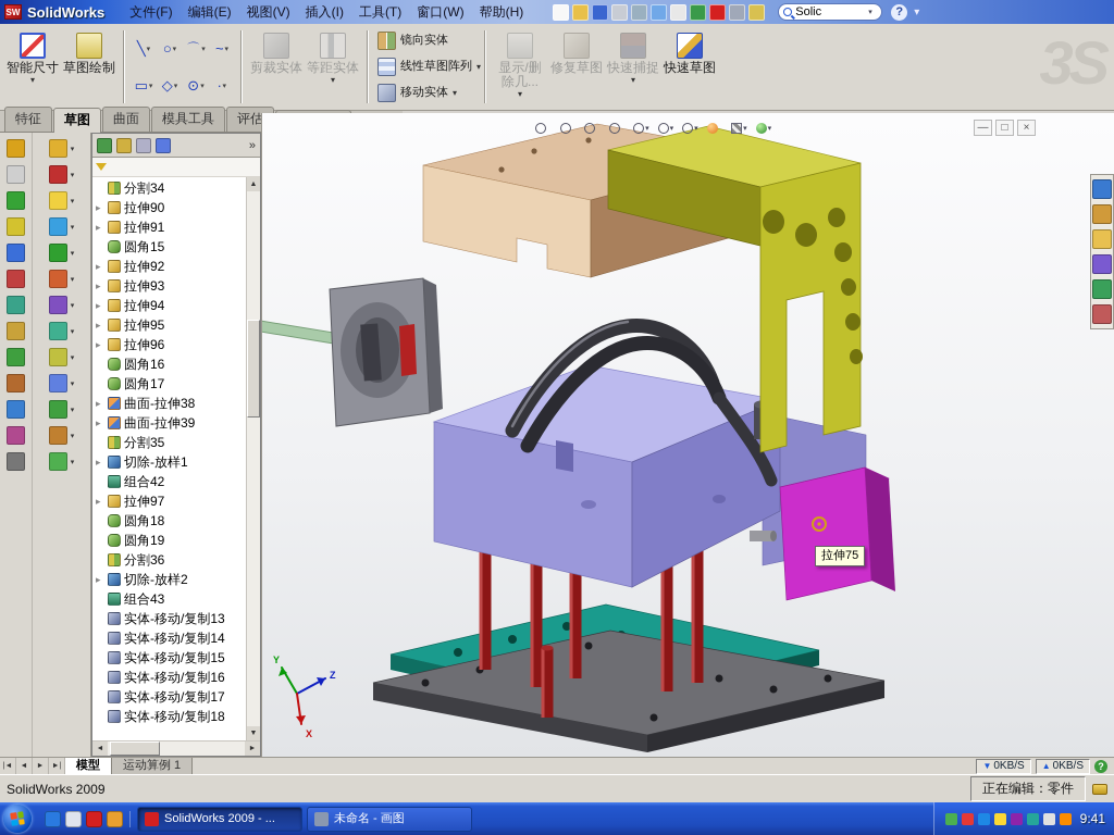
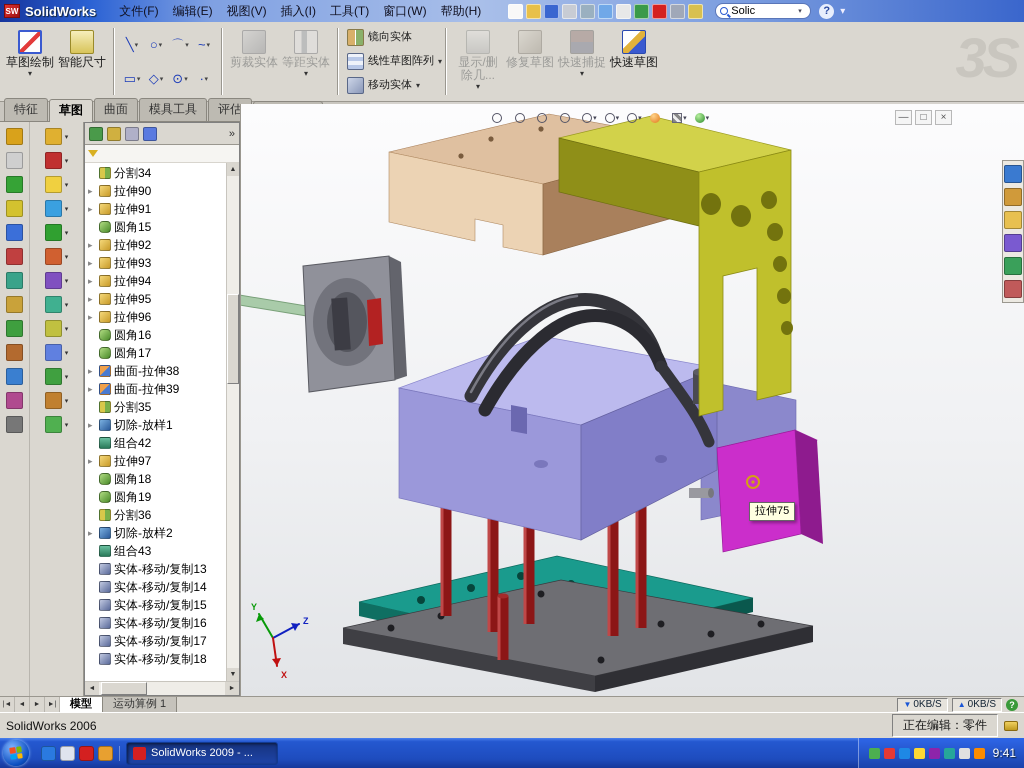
  SW
  SolidWorks
  文件(F)
  编辑(E)
  视图(V)
  插入(I)
  工具(T)
  窗口(W)
  帮助(H)
  Solic
  ?
  ▾
- 智能尺寸
+ 草图绘制
  ▾
- 草图绘制
+ 智能尺寸
  ╲
  ○
  ⌒
  ~
  ▭
  ◇
  ⊙
  ∙
  剪裁实体
  等距实体
  ▾
  镜向实体
  线性草图阵列
  ▾
  移动实体
  ▾
  显示/删除几...
  ▾
  修复草图
  快速捕捉
  ▾
  快速草图
  特征
  草图
  曲面
  模具工具
  评估
  »
  分割34
  ▸
  拉伸90
  ▸
  拉伸91
  圆角15
  ▸
  拉伸92
  ▸
  拉伸93
  ▸
  拉伸94
  ▸
  拉伸95
  ▸
  拉伸96
  圆角16
  圆角17
  ▸
  曲面-拉伸38
  ▸
  曲面-拉伸39
  分割35
  ▸
  切除-放样1
  组合42
  ▸
  拉伸97
  圆角18
  圆角19
  分割36
  ▸
  切除-放样2
  组合43
  实体-移动/复制13
  实体-移动/复制14
  实体-移动/复制15
  实体-移动/复制16
  实体-移动/复制17
  实体-移动/复制18
  Y
  Z
  X
  —
  □
  ×
  拉伸75
  模型
  运动算例 1
  ▼
  0KB/S
  ▲
  0KB/S
  ?
- SolidWorks 2009
+ SolidWorks 2006
  正在编辑：零件
  SolidWorks 2009 - ...
- 未命名 - 画图
  9:41
